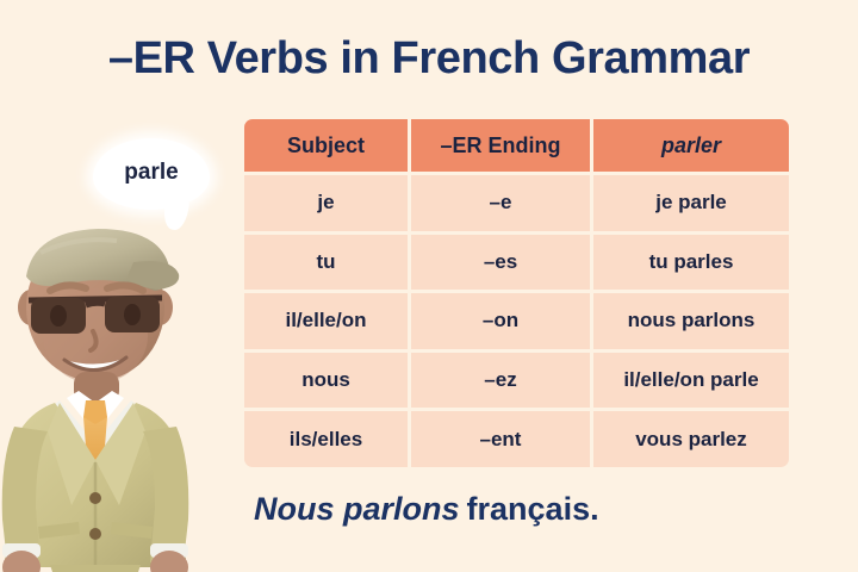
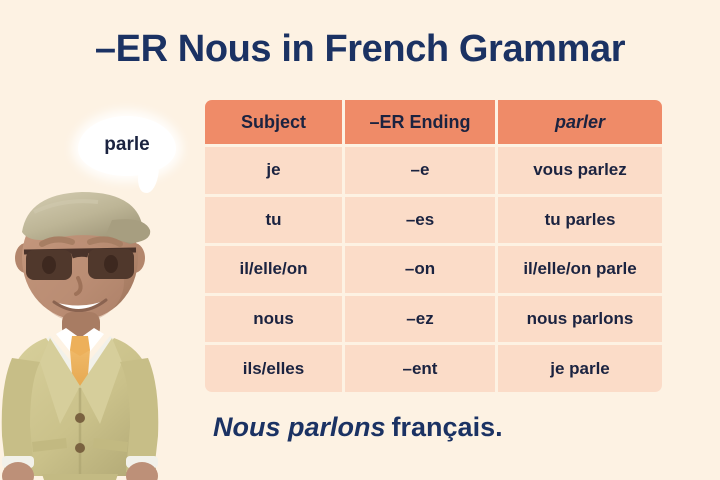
- –ER Verbs in French Grammar
+ –ER Nous in French Grammar
  parle
  Subject
  –ER Ending
  parler
  je
  –e
- je parle
+ vous parlez
  tu
  –es
  tu parles
  il/elle/on
  –on
- nous parlons
+ il/elle/on parle
  nous
  –ez
- il/elle/on parle
+ nous parlons
  ils/elles
  –ent
- vous parlez
+ je parle
  Nous parlons français.
